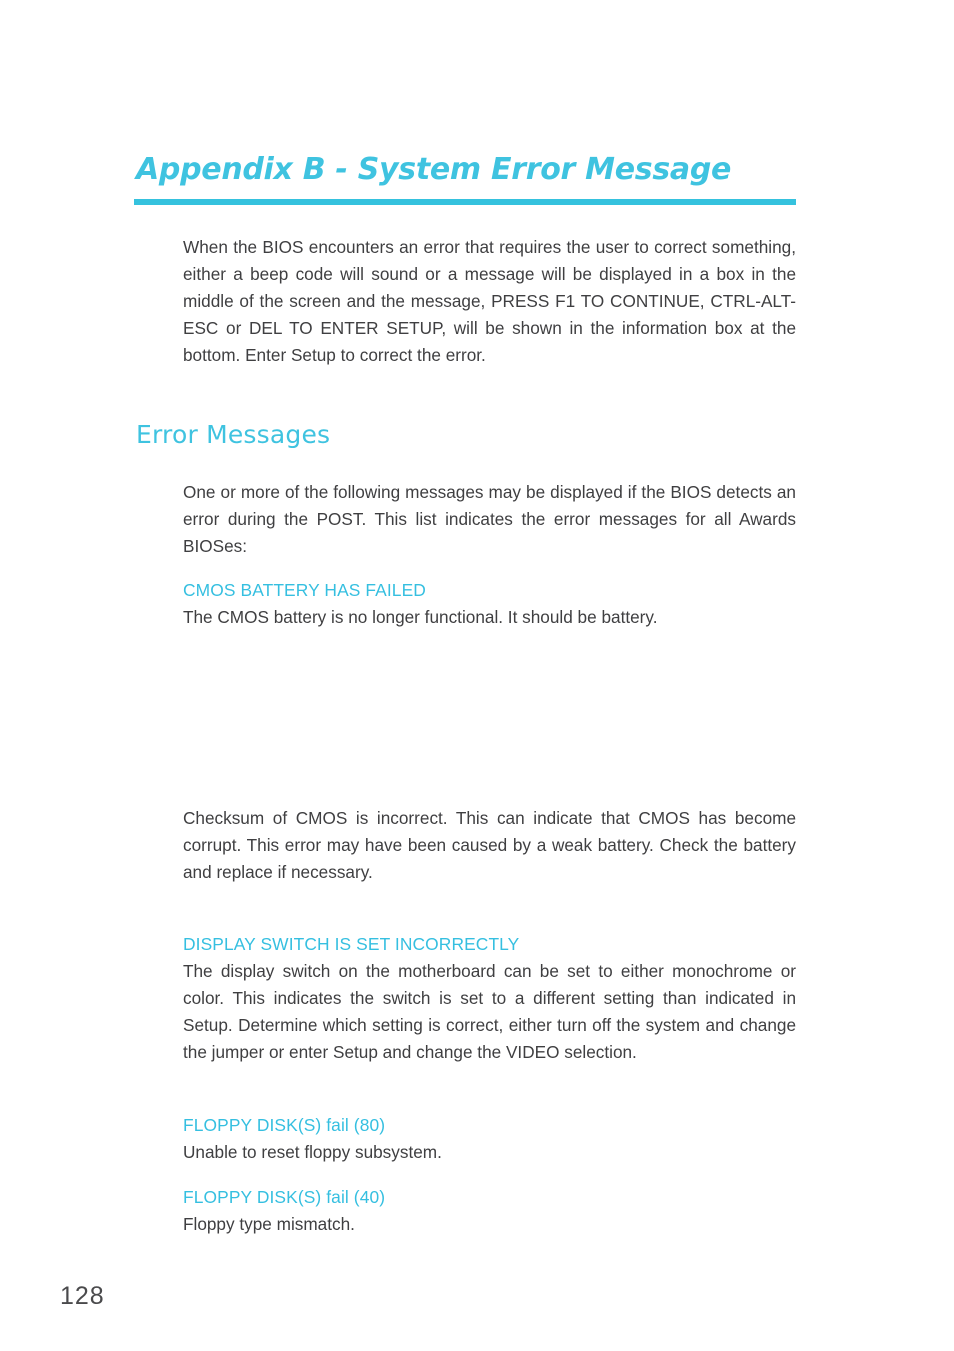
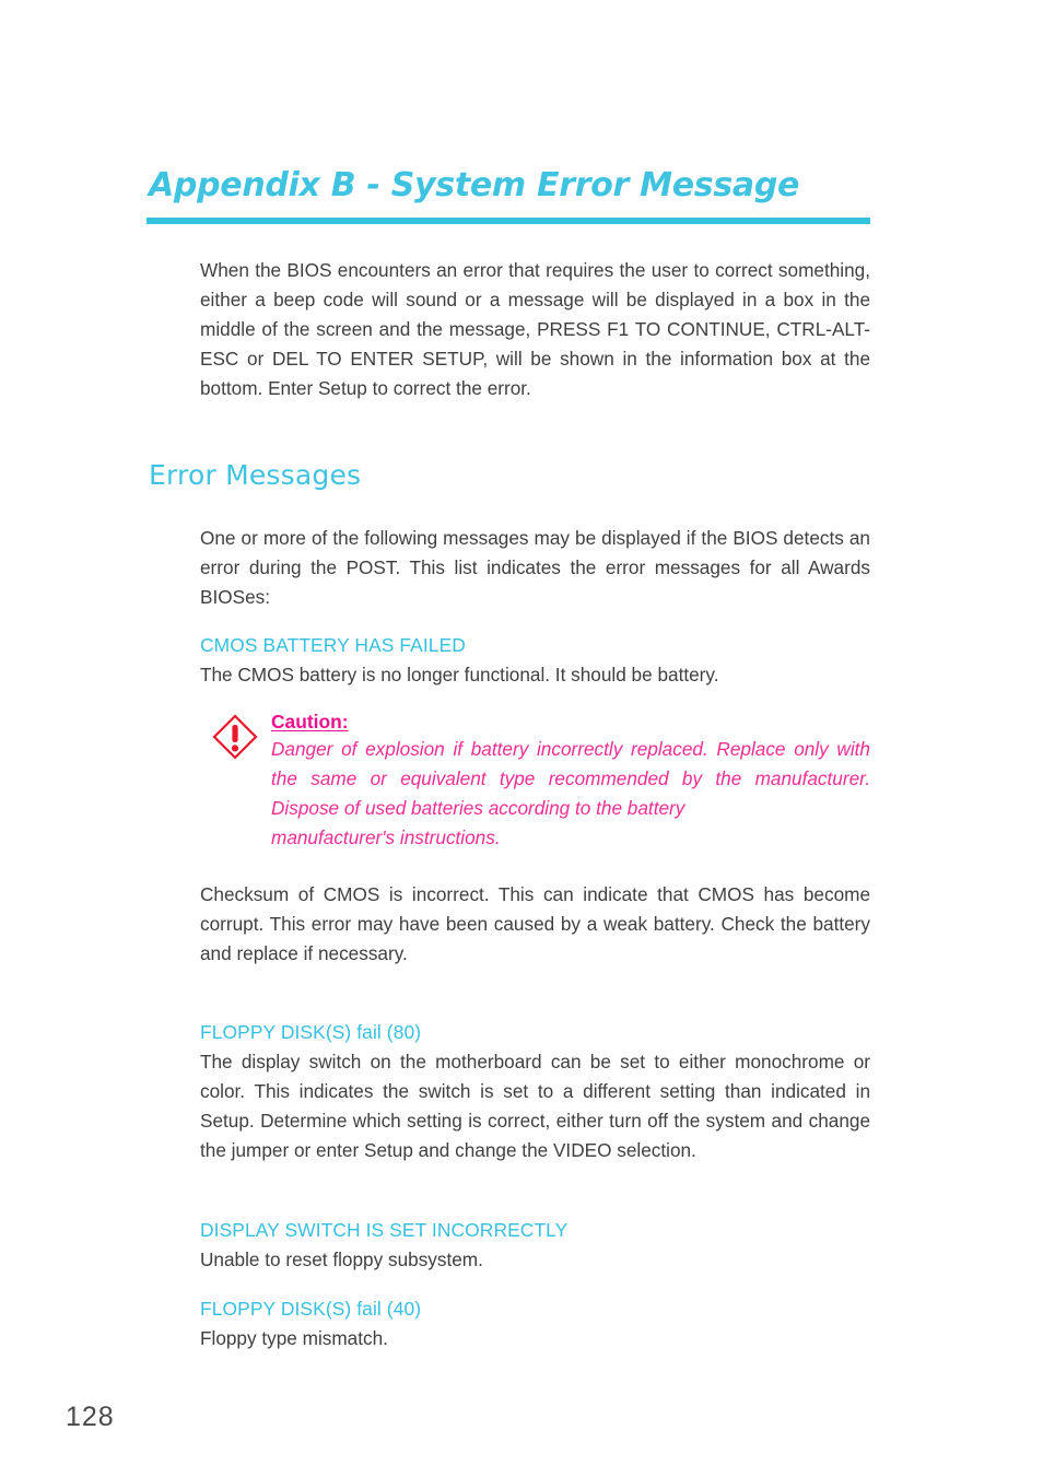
  Appendix B - System Error Message
  When the BIOS encounters an error that requires the user to correct something, either a beep code will sound or a message will be displayed in a box in the middle of the screen and the message, PRESS F1 TO CONTINUE, CTRL-ALT-ESC or DEL TO ENTER SETUP, will be shown in the information box at the bottom. Enter Setup to correct the error.
  Error Messages
  One or more of the following messages may be displayed if the BIOS detects an error during the POST. This list indicates the error messages for all Awards BIOSes:
  CMOS BATTERY HAS FAILED
  The CMOS battery is no longer functional. It should be battery.
+ Caution:
+ Danger of explosion if battery incorrectly replaced. Replace only with the same or equivalent type recommended by the manufacturer. Dispose of used batteries according to the battery
+ manufacturer's instructions.
  Checksum of CMOS is incorrect. This can indicate that CMOS has become corrupt. This error may have been caused by a weak battery. Check the battery and replace if necessary.
- DISPLAY SWITCH IS SET INCORRECTLY
+ FLOPPY DISK(S) fail (80)
  The display switch on the motherboard can be set to either monochrome or color. This indicates the switch is set to a different setting than indicated in Setup. Determine which setting is correct, either turn off the system and change the jumper or enter Setup and change the VIDEO selection.
- FLOPPY DISK(S) fail (80)
+ DISPLAY SWITCH IS SET INCORRECTLY
  Unable to reset floppy subsystem.
  FLOPPY DISK(S) fail (40)
  Floppy type mismatch.
  128
